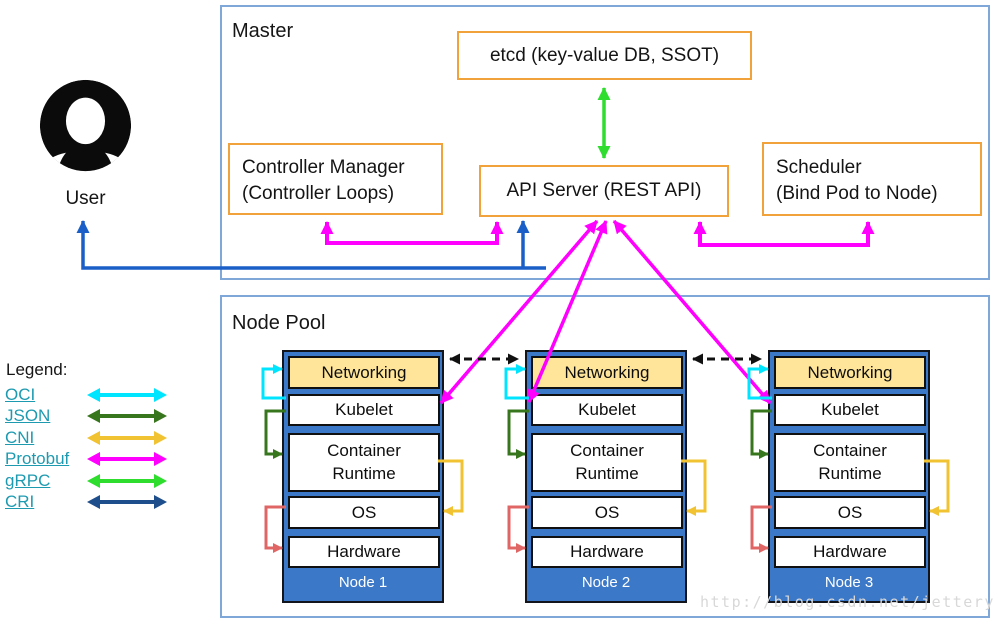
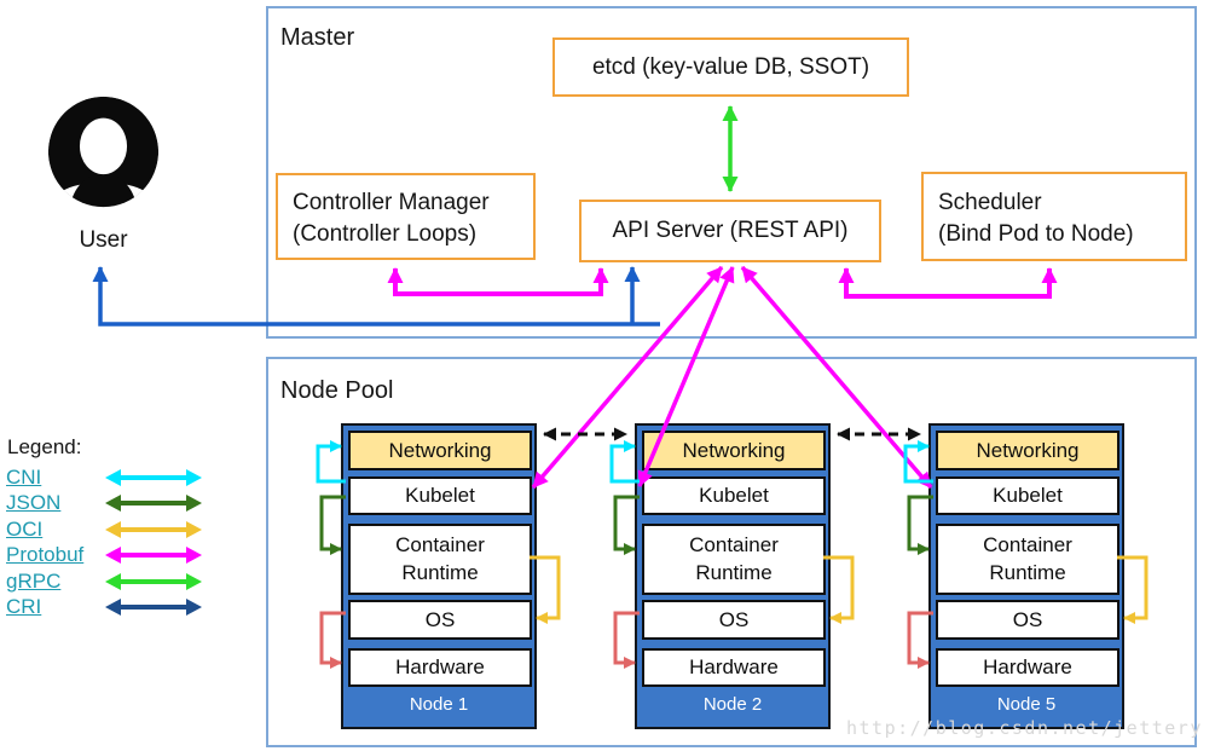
  Master
  etcd (key-value DB, SSOT)
  Controller Manager
  (Controller Loops)
  API Server (REST API)
  Scheduler
  (Bind Pod to Node)
  User
  Node Pool
  Networking
  Kubelet
  Container Runtime
  OS
  Hardware
  Node 1
  Networking
  Kubelet
  Container Runtime
  OS
  Hardware
  Node 2
  Networking
  Kubelet
  Container Runtime
  OS
  Hardware
- Node 3
+ Node 5
  Legend:
- OCI
+ CNI
  JSON
- CNI
+ OCI
  Protobuf
  gRPC
  CRI
  http://blog.csdn.net/jettery
